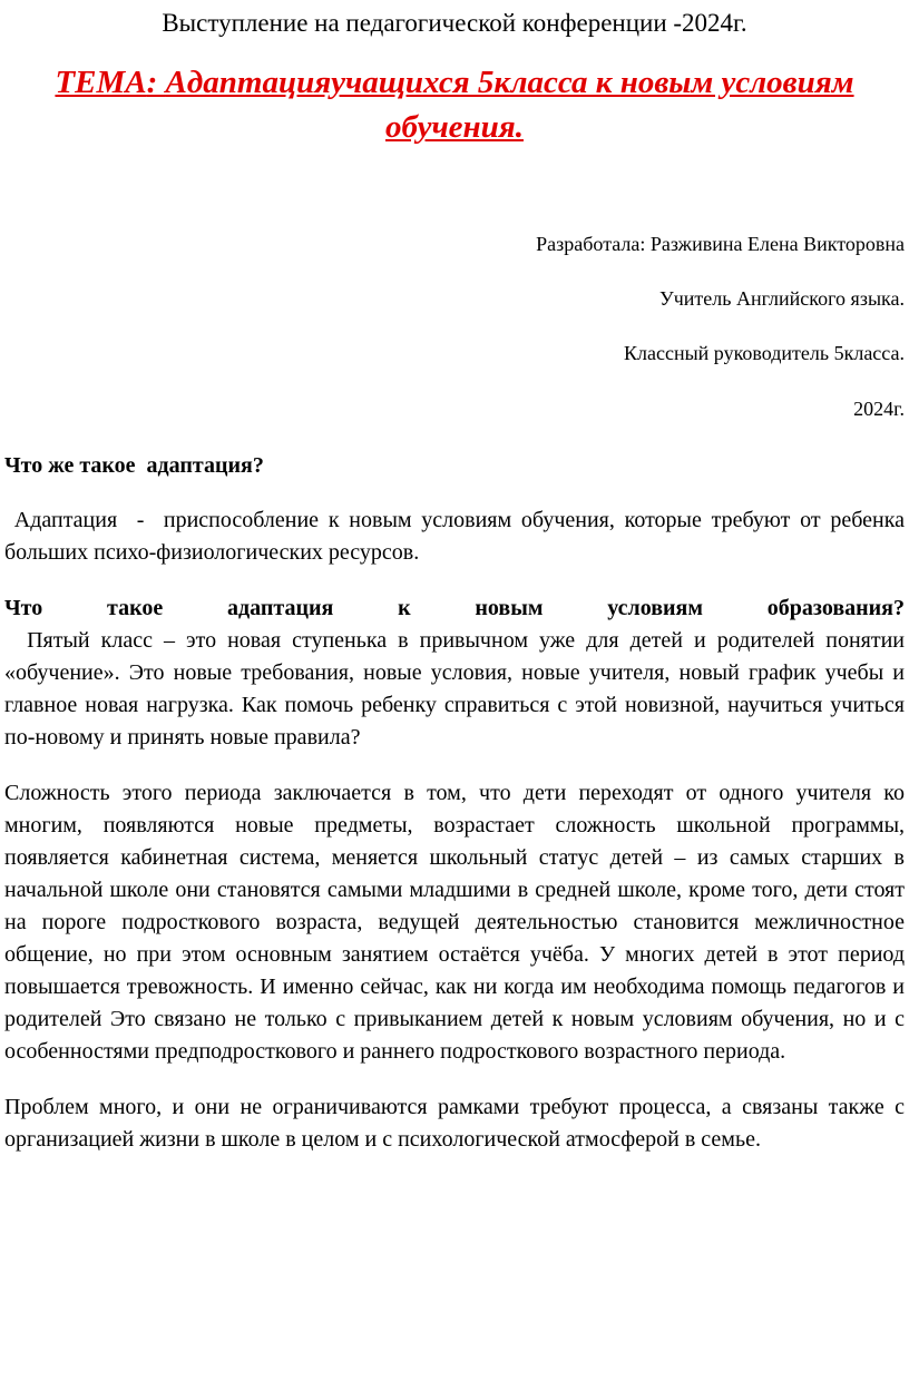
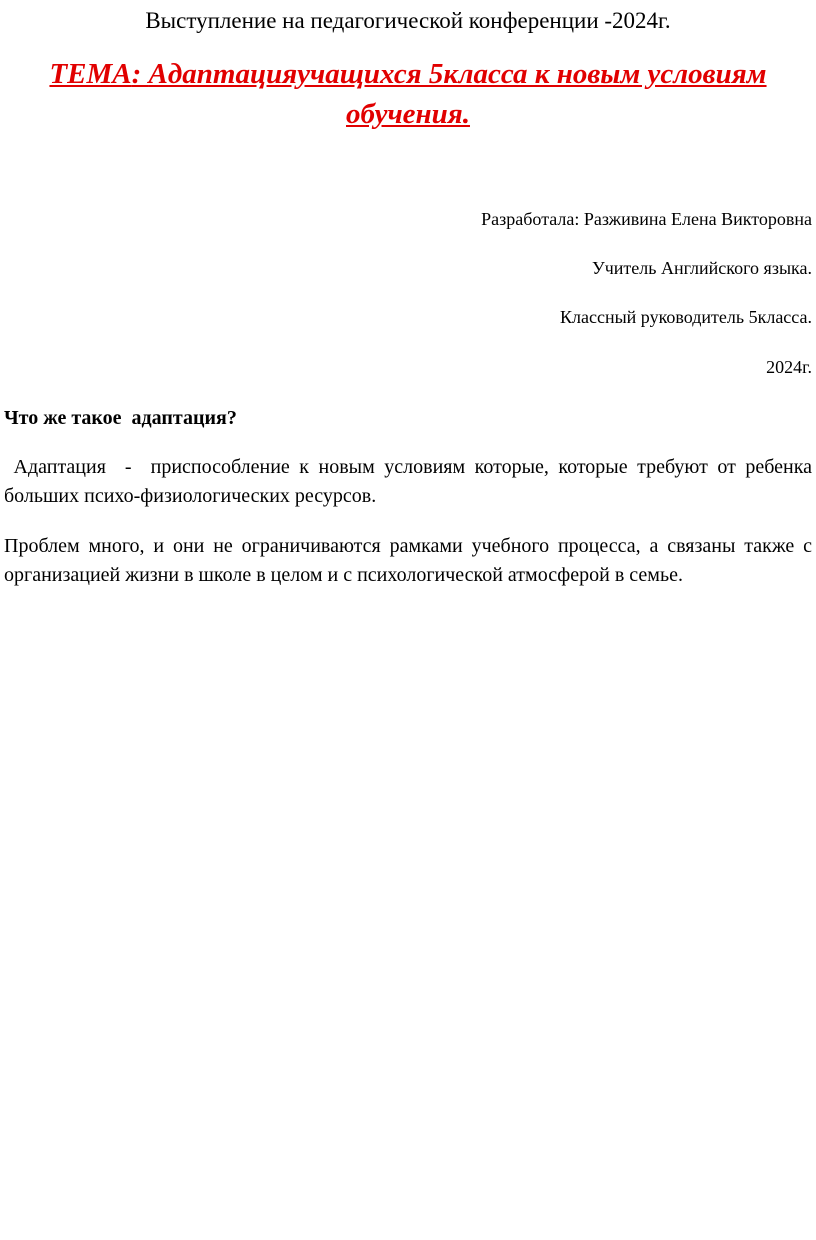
  Выступление на педагогической конференции -2024г.
  ТЕМА: Адаптацияучащихся 5класса к новым условиям обучения.
  Разработала: Разживина Елена Викторовна
  Учитель Английского языка.
  Классный руководитель 5класса.
  2024г.
  Что же такое адаптация?
- Адаптация - приспособление к новым условиям обучения, которые требуют от ребенка больших психо-физиологических ресурсов.
+ Адаптация - приспособление к новым условиям которые, которые требуют от ребенка больших психо-физиологических ресурсов.
- Что такое адаптация к новым условиям образования?
- Пятый класс – это новая ступенька в привычном уже для детей и родителей понятии «обучение». Это новые требования, новые условия, новые учителя, новый график учебы и главное новая нагрузка. Как помочь ребенку справиться с этой новизной, научиться учиться по-новому и принять новые правила?
- Сложность этого периода заключается в том, что дети переходят от одного учителя ко многим, появляются новые предметы, возрастает сложность школьной программы, появляется кабинетная система, меняется школьный статус детей – из самых старших в начальной школе они становятся самыми младшими в средней школе, кроме того, дети стоят на пороге подросткового возраста, ведущей деятельностью становится межличностное общение, но при этом основным занятием остаётся учёба. У многих детей в этот период повышается тревожность. И именно сейчас, как ни когда им необходима помощь педагогов и родителей Это связано не только с привыканием детей к новым условиям обучения, но и с особенностями предподросткового и раннего подросткового возрастного периода.
- Проблем много, и они не ограничиваются рамками требуют процесса, а связаны также с организацией жизни в школе в целом и с психологической атмосферой в семье.
+ Проблем много, и они не ограничиваются рамками учебного процесса, а связаны также с организацией жизни в школе в целом и с психологической атмосферой в семье.
